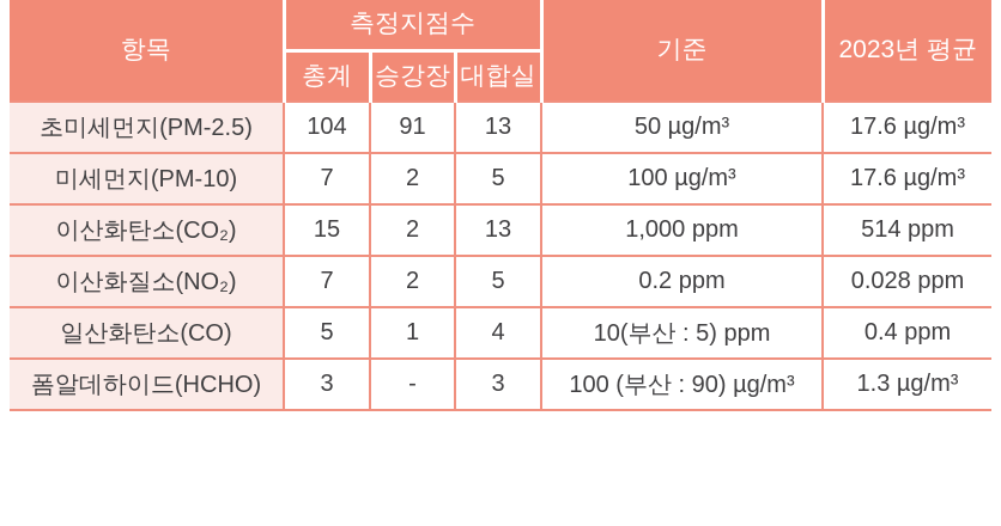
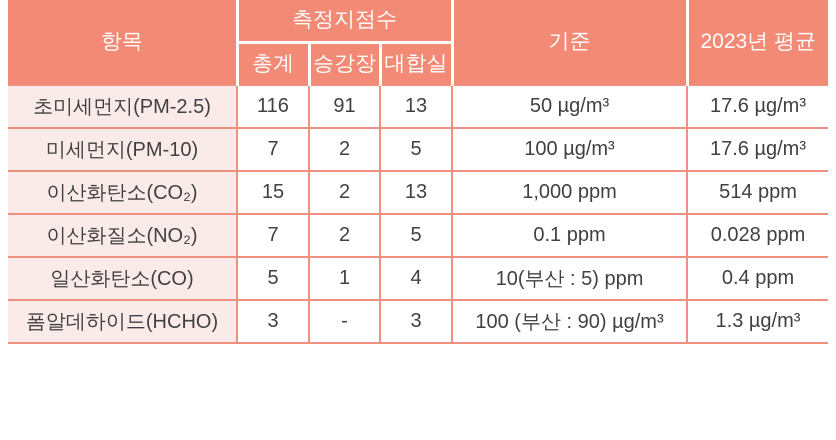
  항목	측정지점수	기준	2023년 평균
  총계	승강장	대합실
- 초미세먼지(PM-2.5)	104	91	13	50 µg/m³	17.6 µg/m³
+ 초미세먼지(PM-2.5)	116	91	13	50 µg/m³	17.6 µg/m³
  미세먼지(PM-10)	7	2	5	100 µg/m³	17.6 µg/m³
  이산화탄소(CO₂)	15	2	13	1,000 ppm	514 ppm
- 이산화질소(NO₂)	7	2	5	0.2 ppm	0.028 ppm
+ 이산화질소(NO₂)	7	2	5	0.1 ppm	0.028 ppm
  일산화탄소(CO)	5	1	4	10(부산 : 5) ppm	0.4 ppm
  폼알데하이드(HCHO)	3	-	3	100 (부산 : 90) µg/m³	1.3 µg/m³
